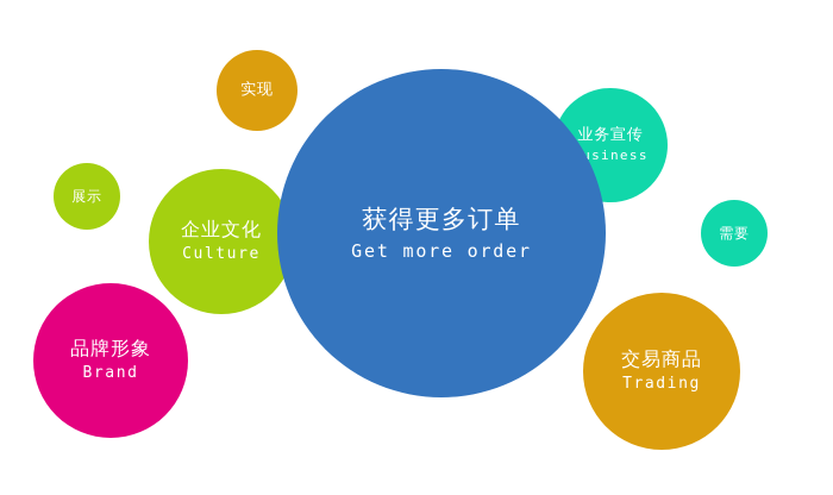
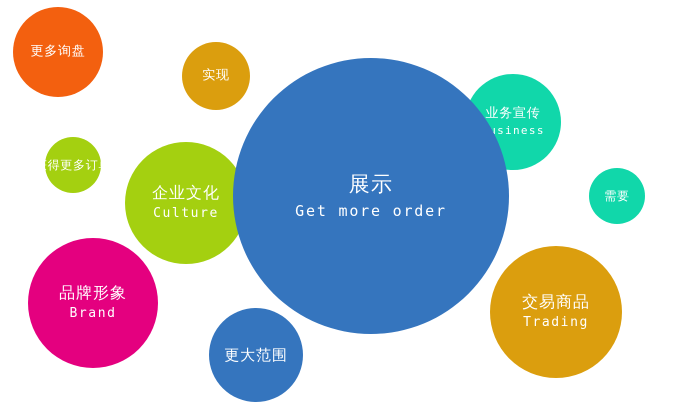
+ 更多询盘
  实现
  业务宣传
  siness
- 展示
+ 获得更多订单
  企业文化
  Culture
- 获得更多订单
+ 展示
  Get more order
  需要
  品牌形象
  Brand
  交易商品
  Trading
+ 更大范围
